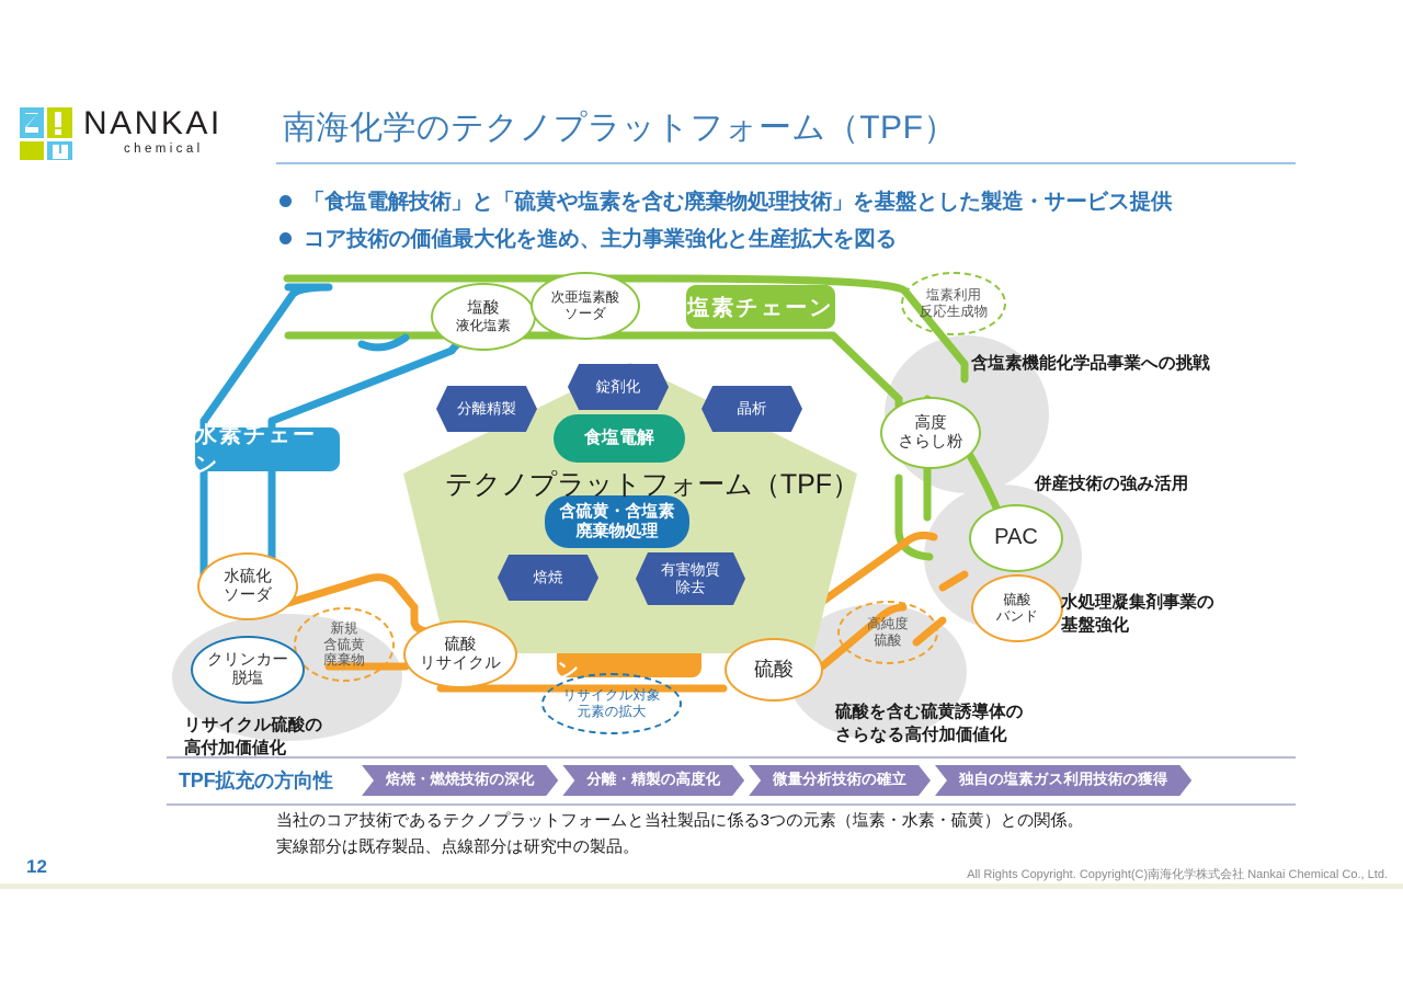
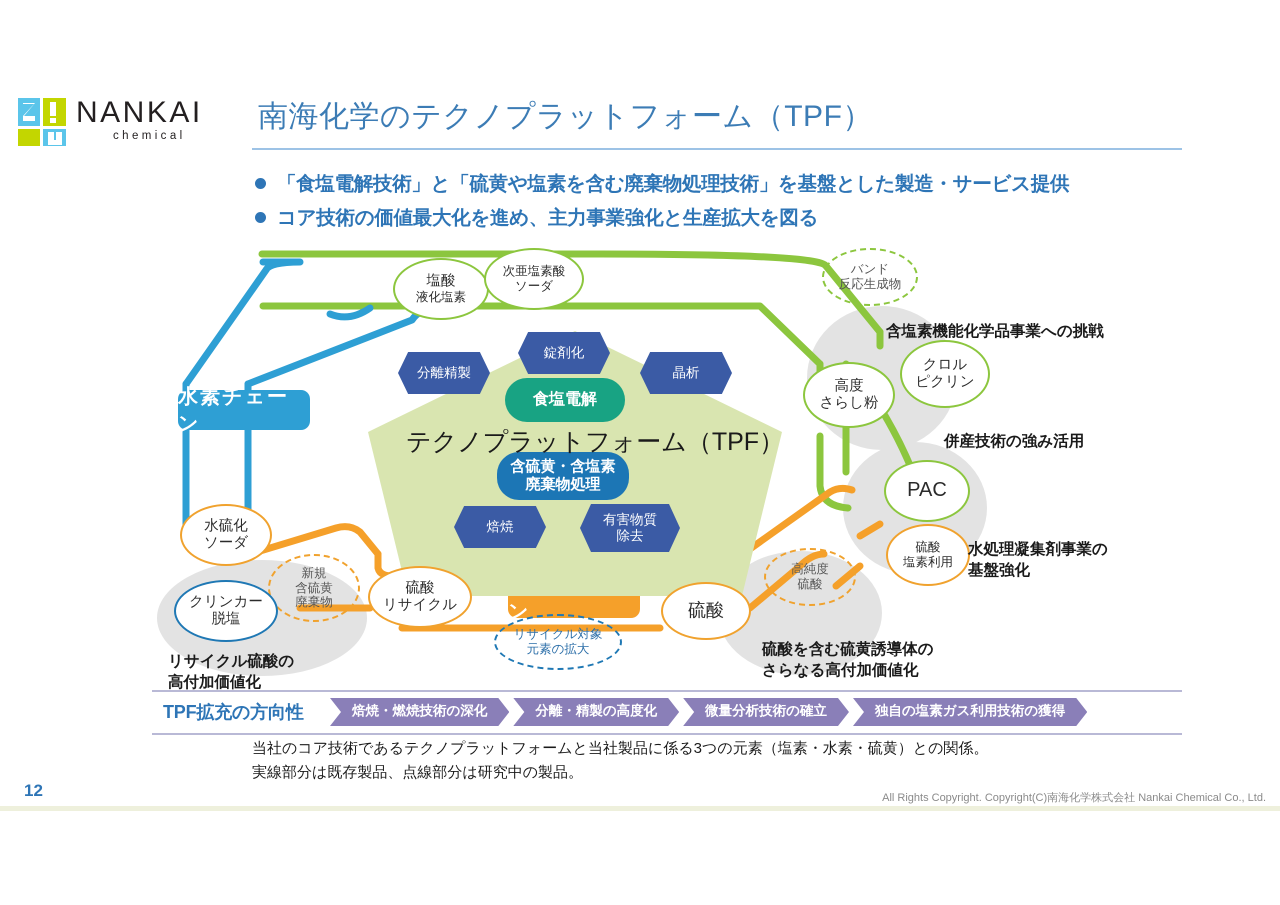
  NANKAI
  chemical
  南海化学のテクノプラットフォーム（TPF）
  「食塩電解技術」と「硫黄や塩素を含む廃棄物処理技術」を基盤とした製造・サービス提供
  コア技術の価値最大化を進め、主力事業強化と生産拡大を図る
- 塩素チェーン
  水素チェーン
  分離精製
  錠剤化
  晶析
  焙焼
  有害物質
  除去
  食塩電解
  含硫黄・含塩素
  廃棄物処理
  テクノプラットフォーム（TPF）
  塩酸
  液化塩素
  次亜塩素酸
  ソーダ
- 塩素利用
+ バンド
  反応生成物
+ クロル
+ ピクリン
  高度
  さらし粉
  PAC
  硫酸
- バンド
+ 塩素利用
  高純度
  硫酸
  硫酸
  水硫化
  ソーダ
  新規
  含硫黄
  廃棄物
  硫酸
  リサイクル
  クリンカー
  脱塩
  リサイクル対象
  元素の拡大
  含塩素機能化学品事業への挑戦
  併産技術の強み活用
  水処理凝集剤事業の
  基盤強化
  硫酸を含む硫黄誘導体の
  さらなる高付加価値化
  リサイクル硫酸の
  高付加価値化
  TPF拡充の方向性
  焙焼・燃焼技術の深化
  分離・精製の高度化
  微量分析技術の確立
  独自の塩素ガス利用技術の獲得
  当社のコア技術であるテクノプラットフォームと当社製品に係る3つの元素（塩素・水素・硫黄）との関係。
  実線部分は既存製品、点線部分は研究中の製品。
  12
  All Rights Copyright. Copyright(C)南海化学株式会社 Nankai Chemical Co., Ltd.
